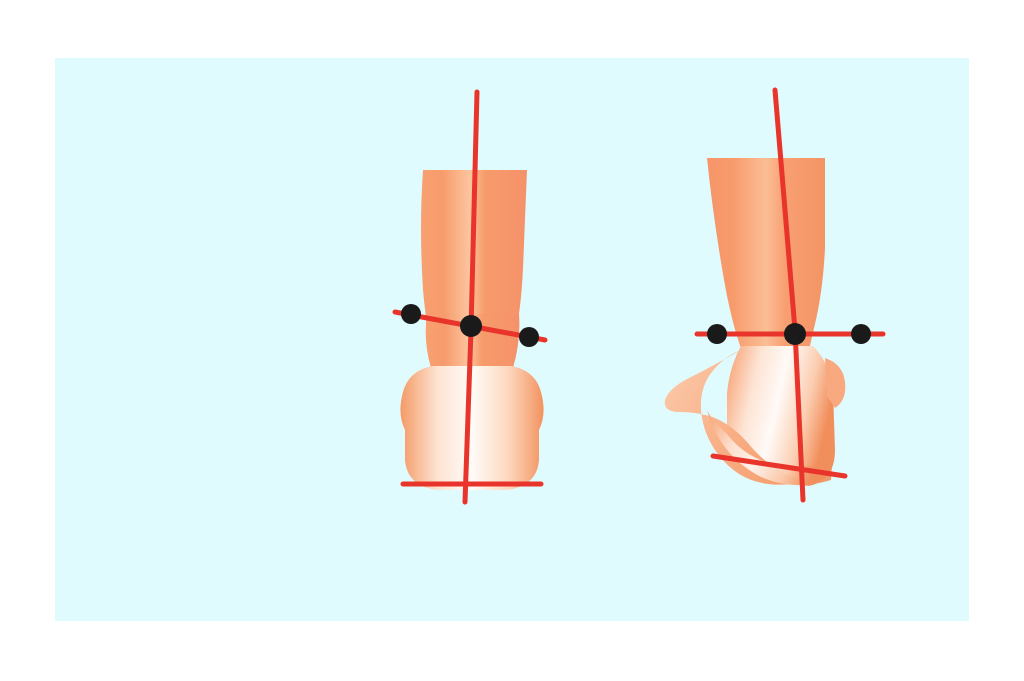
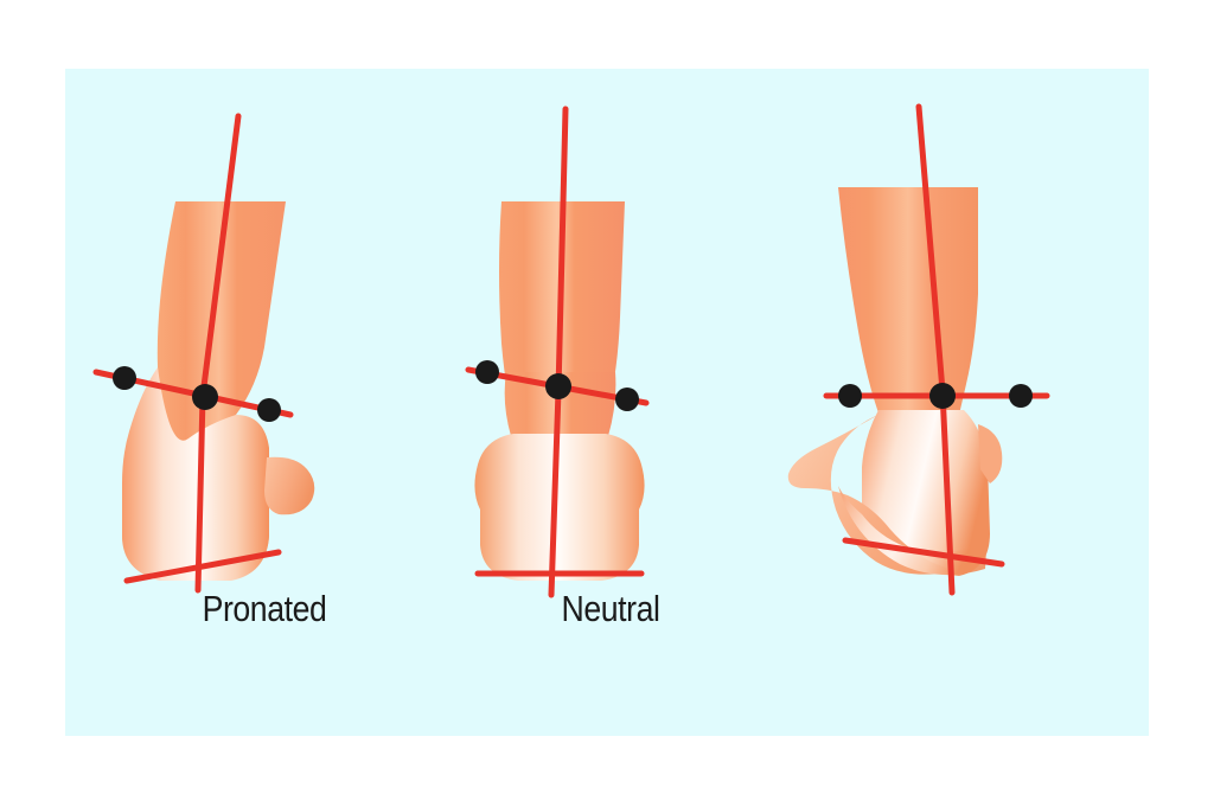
+ Pronated
+ Neutral
